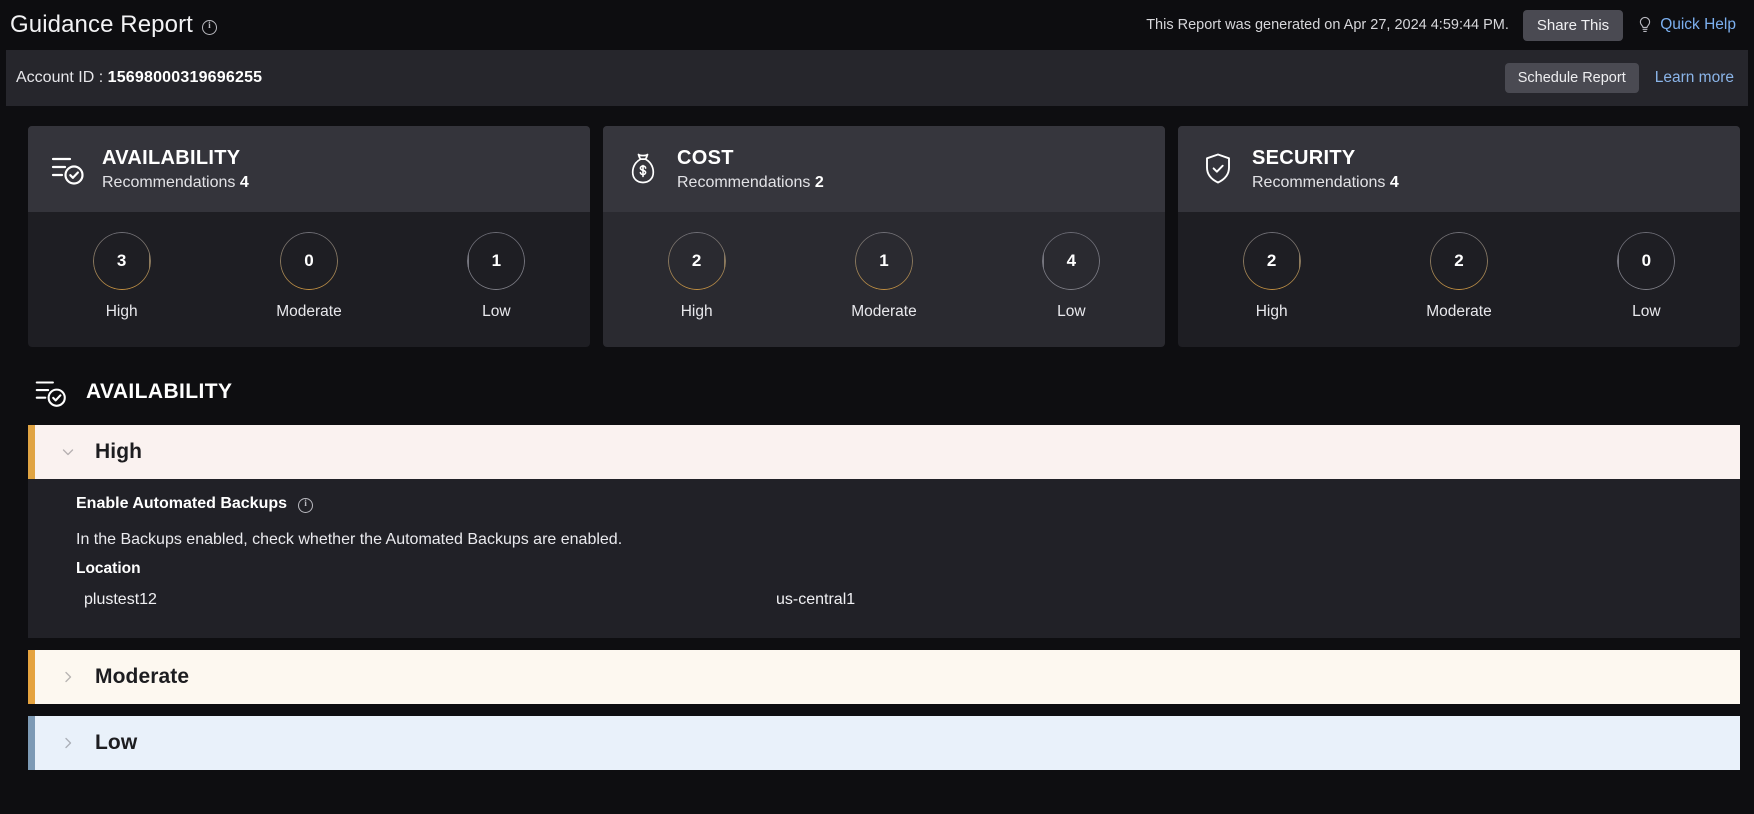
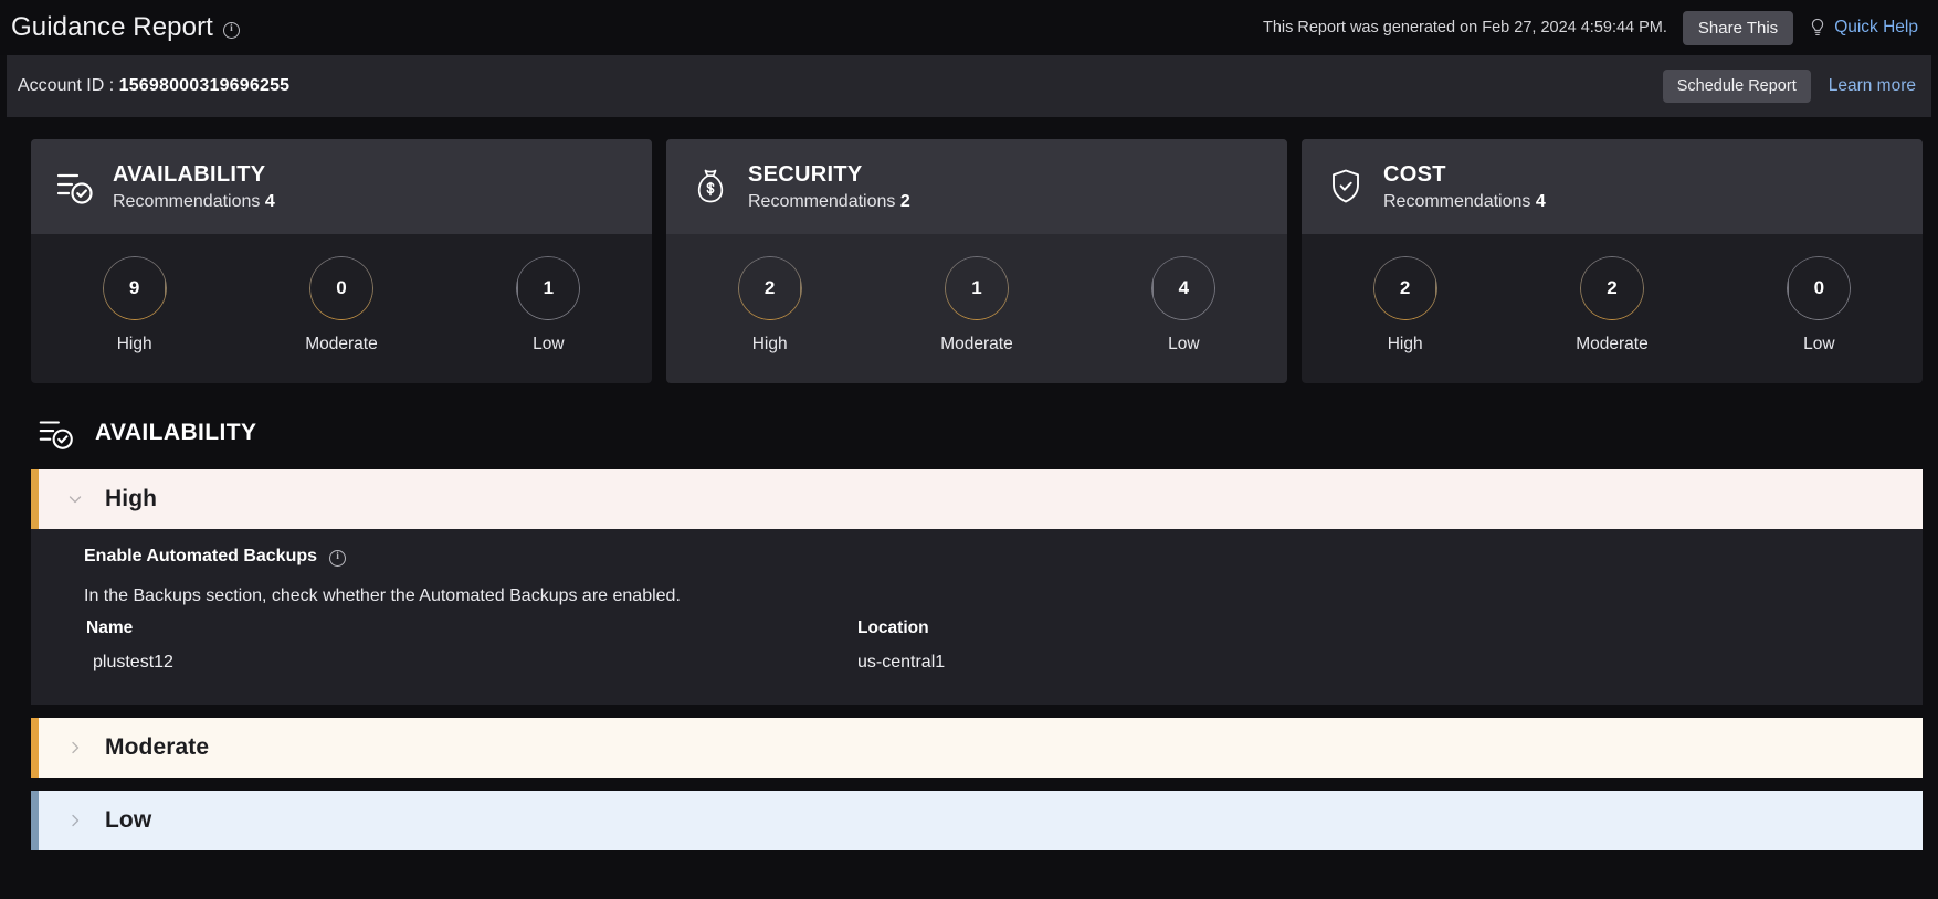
  Guidance Report
  i
- This Report was generated on Apr 27, 2024 4:59:44 PM.
+ This Report was generated on Feb 27, 2024 4:59:44 PM.
  Share This
  Quick Help
  Account ID : 15698000319696255
  Schedule Report
  Learn more
  AVAILABILITY
  Recommendations 4
- 3
+ 9
  High
  0
  Moderate
  1
  Low
- COST
+ SECURITY
  Recommendations 2
  2
  High
  1
  Moderate
  4
  Low
- SECURITY
+ COST
  Recommendations 4
  2
  High
  2
  Moderate
  0
  Low
  AVAILABILITY
  High
  Enable Automated Backups
  i
- In the Backups enabled, check whether the Automated Backups are enabled.
+ In the Backups section, check whether the Automated Backups are enabled.
+ Name
  Location
  plustest12
  us-central1
  Moderate
  Low
